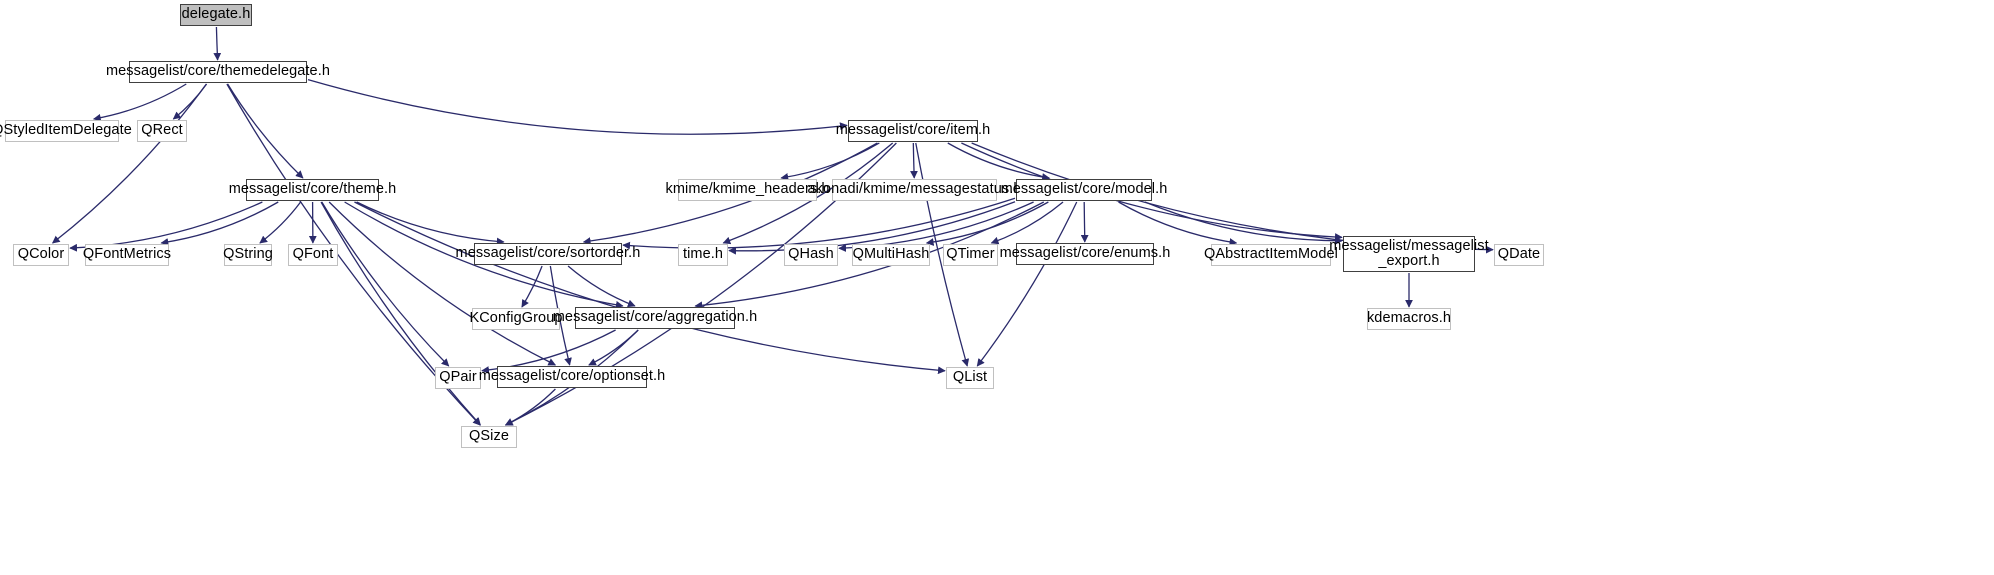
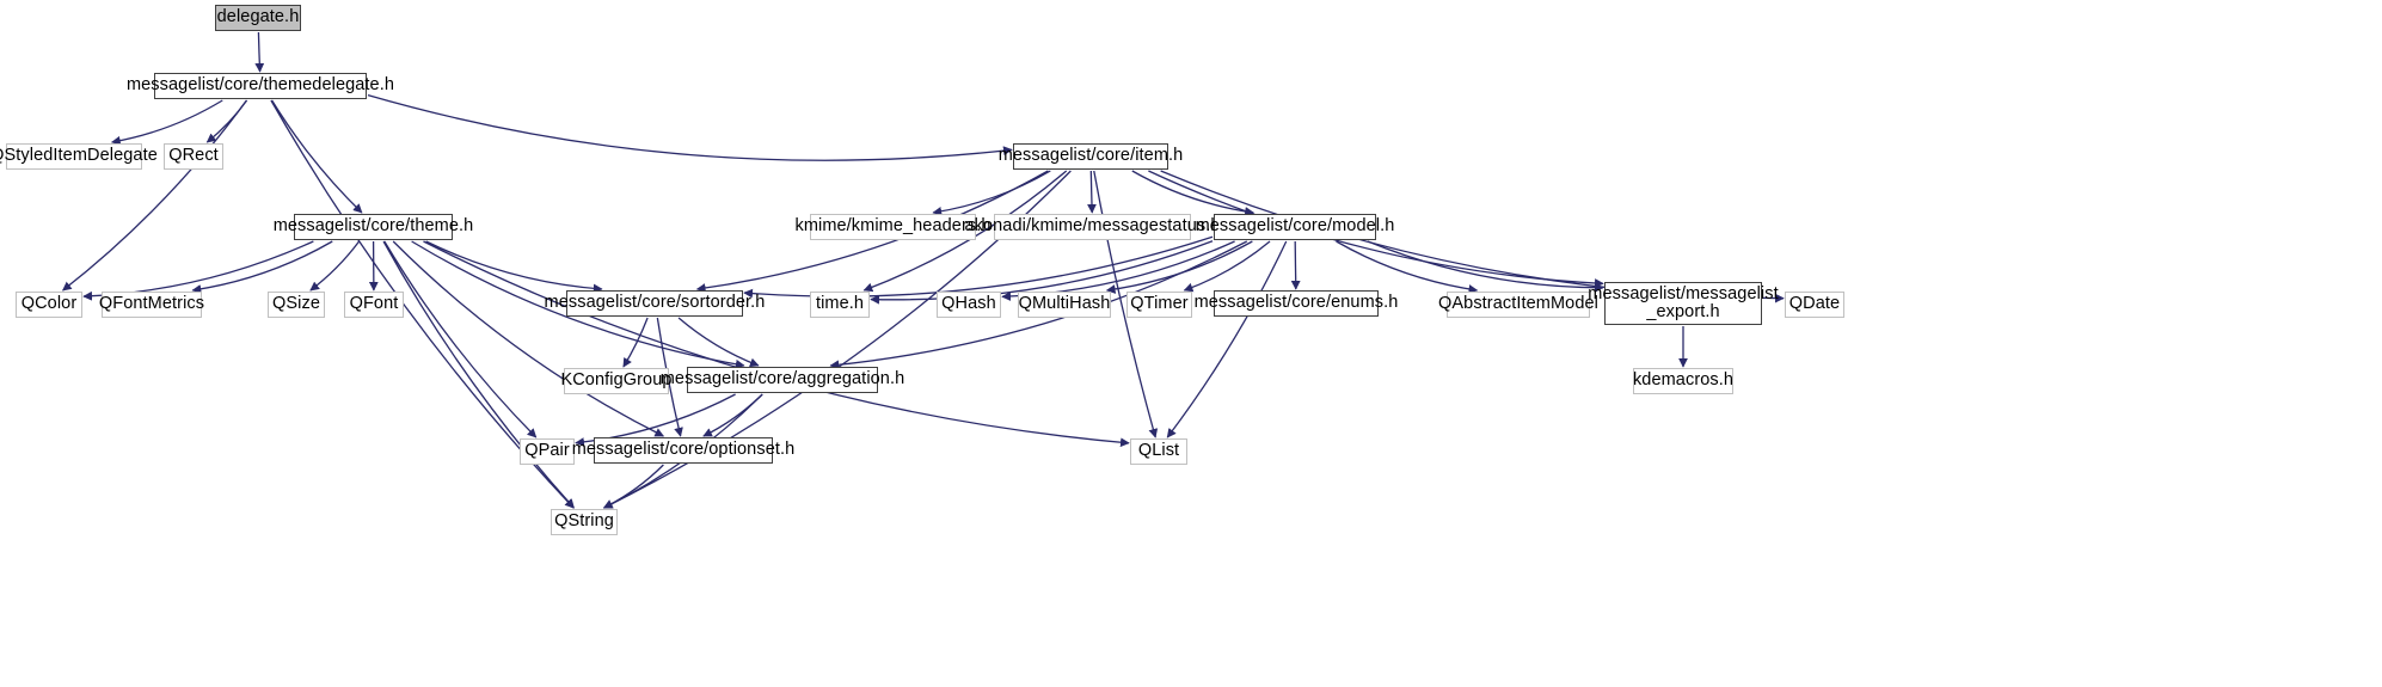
  delegate.h
  messagelist/core/themedelegate.h
  StyledItemDelegate
  QRect
  messagelist/core/item.h
  messagelist/core/theme.h
  kmime/kmime_headers
  akonadi/kmime/messagestatu
  messagelist/core/model.h
  QColor
  QFontMetrics
- QString
+ QSize
  QFont
  messagelist/core/sortorder.h
  time.h
  QHash
  QMultiHash
  QTimer
  messagelist/core/enums.h
  QAbstractItemMode
  messagelist/messagelist
  _export.h
  QDate
  KConfigGroup
  messagelist/core/aggregation.h
  kdemacros.h
  QPair
  messagelist/core/optionset.h
  QList
- QSize
+ QString
